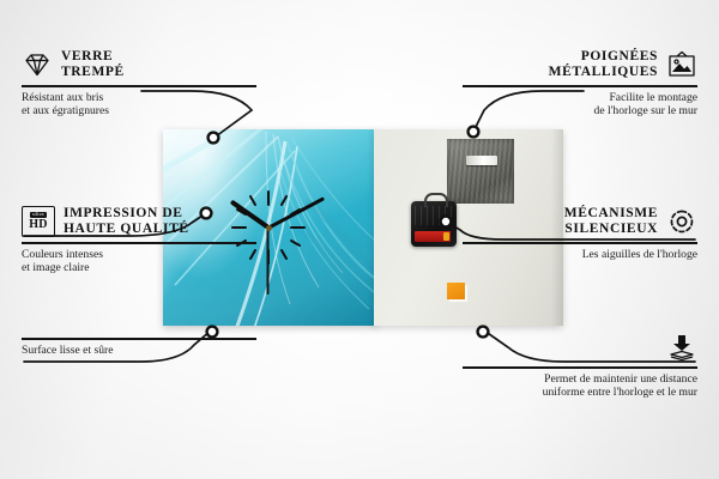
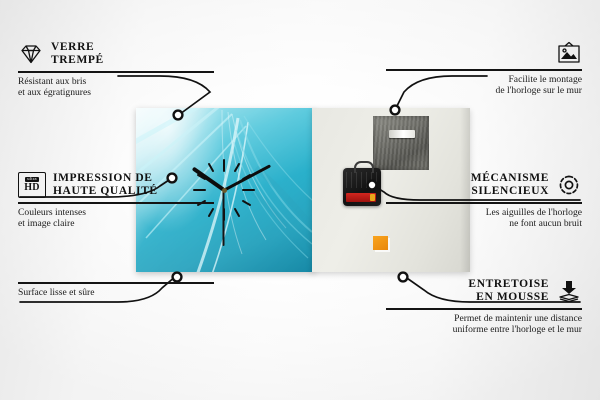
  VERRE
  TREMPÉ
  Résistant aux bris
  et aux égratignures
  HD
  IMPRESSION DE
  HAUTE QUALITÉ
  Couleurs intenses
  et image claire
  Surface lisse et sûre
- POIGNÉES
- MÉTALLIQUES
  Facilite le montage
  de l'horloge sur le mur
  MÉCANISME
  SILENCIEUX
  Les aiguilles de l'horloge
+ ne font aucun bruit
+ ENTRETOISE
+ EN MOUSSE
  Permet de maintenir une distance
  uniforme entre l'horloge et le mur
